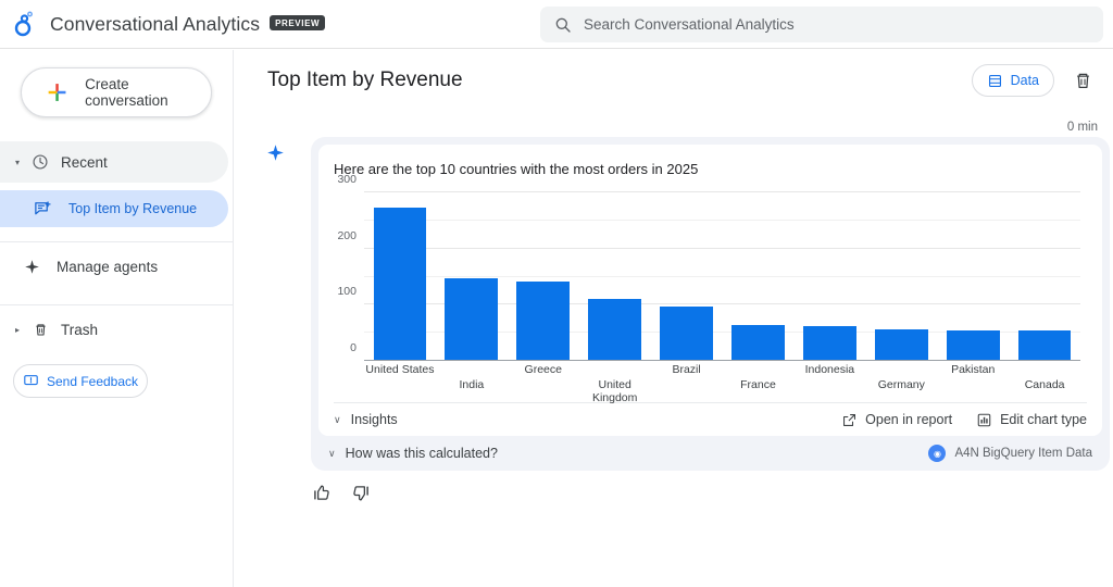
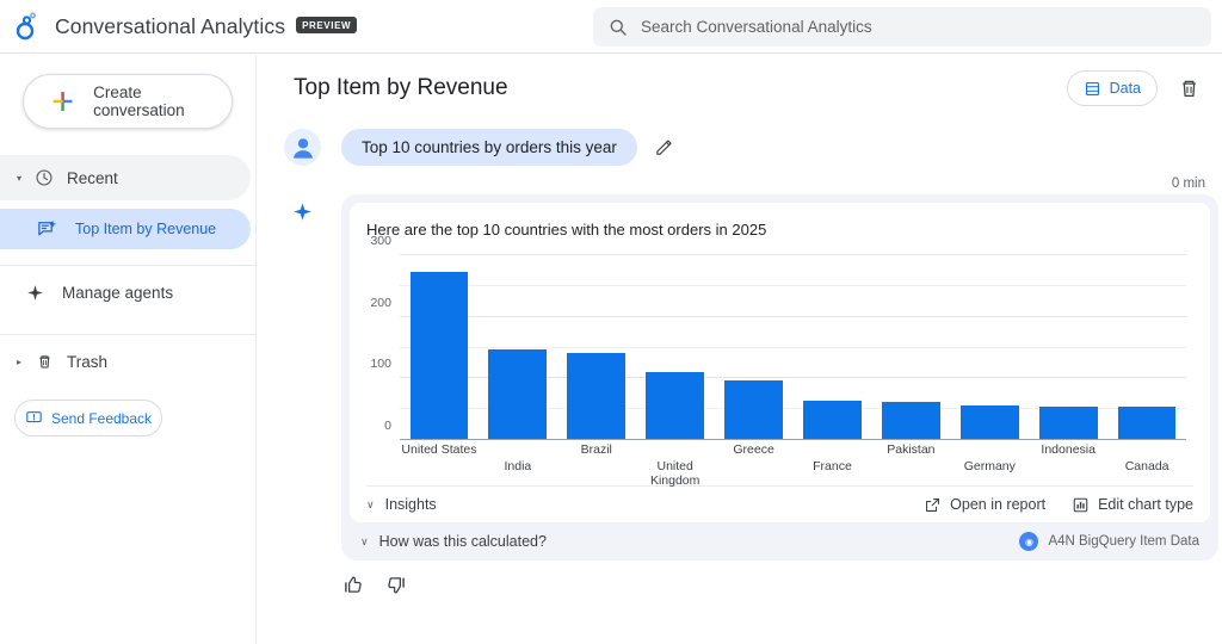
  Conversational Analytics
  PREVIEW
  Search Conversational Analytics
  Create conversation
  ▾
  Recent
  Top Item by Revenue
  Manage agents
  ▸
  Trash
  Send Feedback
  Top Item by Revenue
  Data
+ Top 10 countries by orders this year
  0 min
  Here are the top 10 countries with the most orders in 2025
  0
  100
  200
  300
  United States
  India
- Greece
+ Brazil
  United Kingdom
- Brazil
+ Greece
  France
- Indonesia
+ Pakistan
  Germany
- Pakistan
+ Indonesia
  Canada
  ∨
  Insights
  Open in report
  Edit chart type
  ∨
  How was this calculated?
  ◉
  A4N BigQuery Item Data
